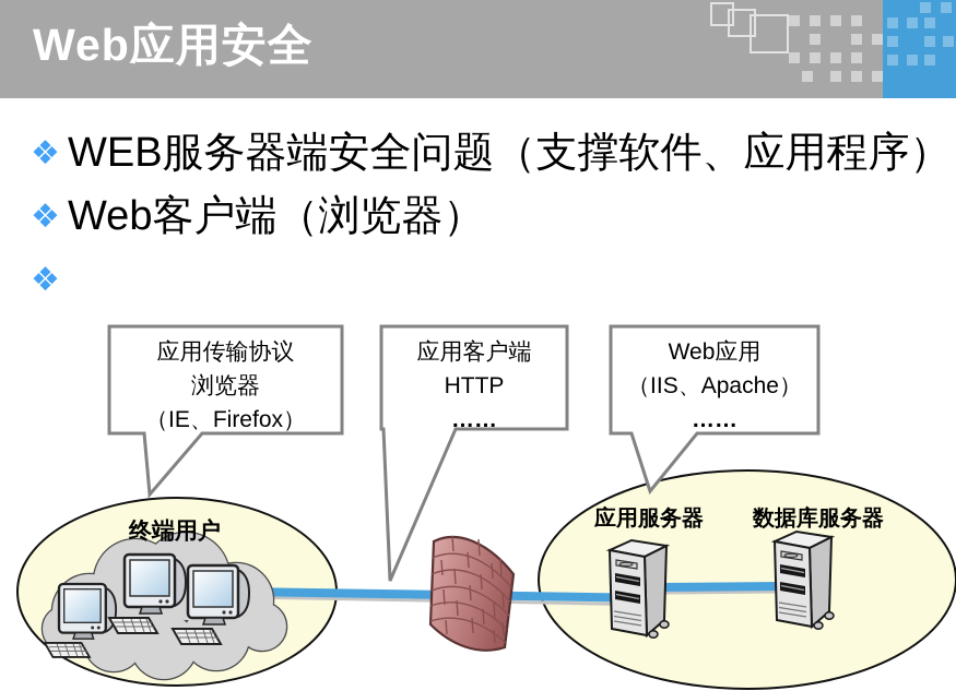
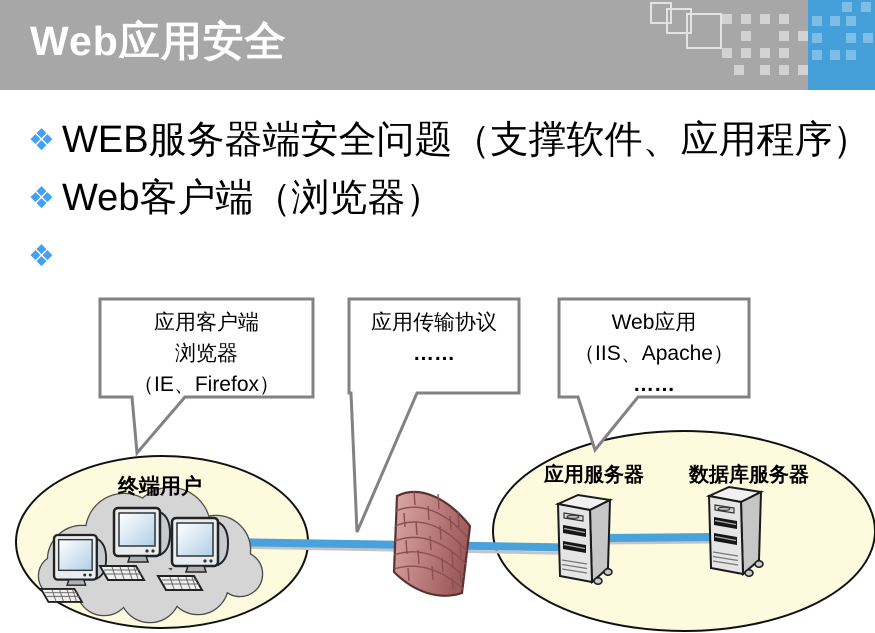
  Web应用安全
  ❖
  WEB服务器端安全问题（支撑软件、应用程序）
  ❖
  Web客户端（浏览器）
  ❖
- 应用传输协议
+ 应用客户端
  浏览器
  （IE、Firefox）
- 应用客户端
+ 应用传输协议
- HTTP
  ……
  Web应用
  （IIS、Apache）
  ……
  终端用户
  应用服务器
  数据库服务器
